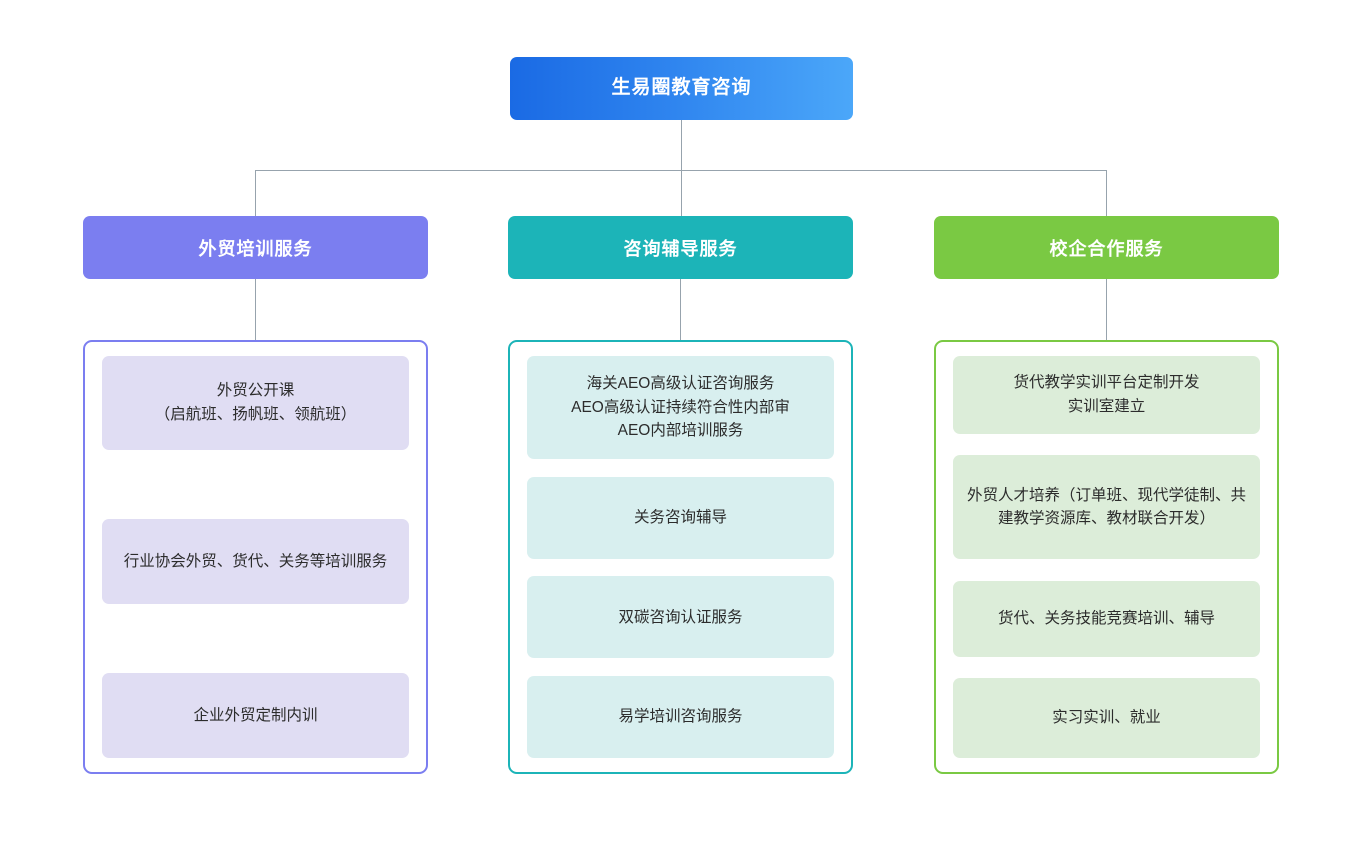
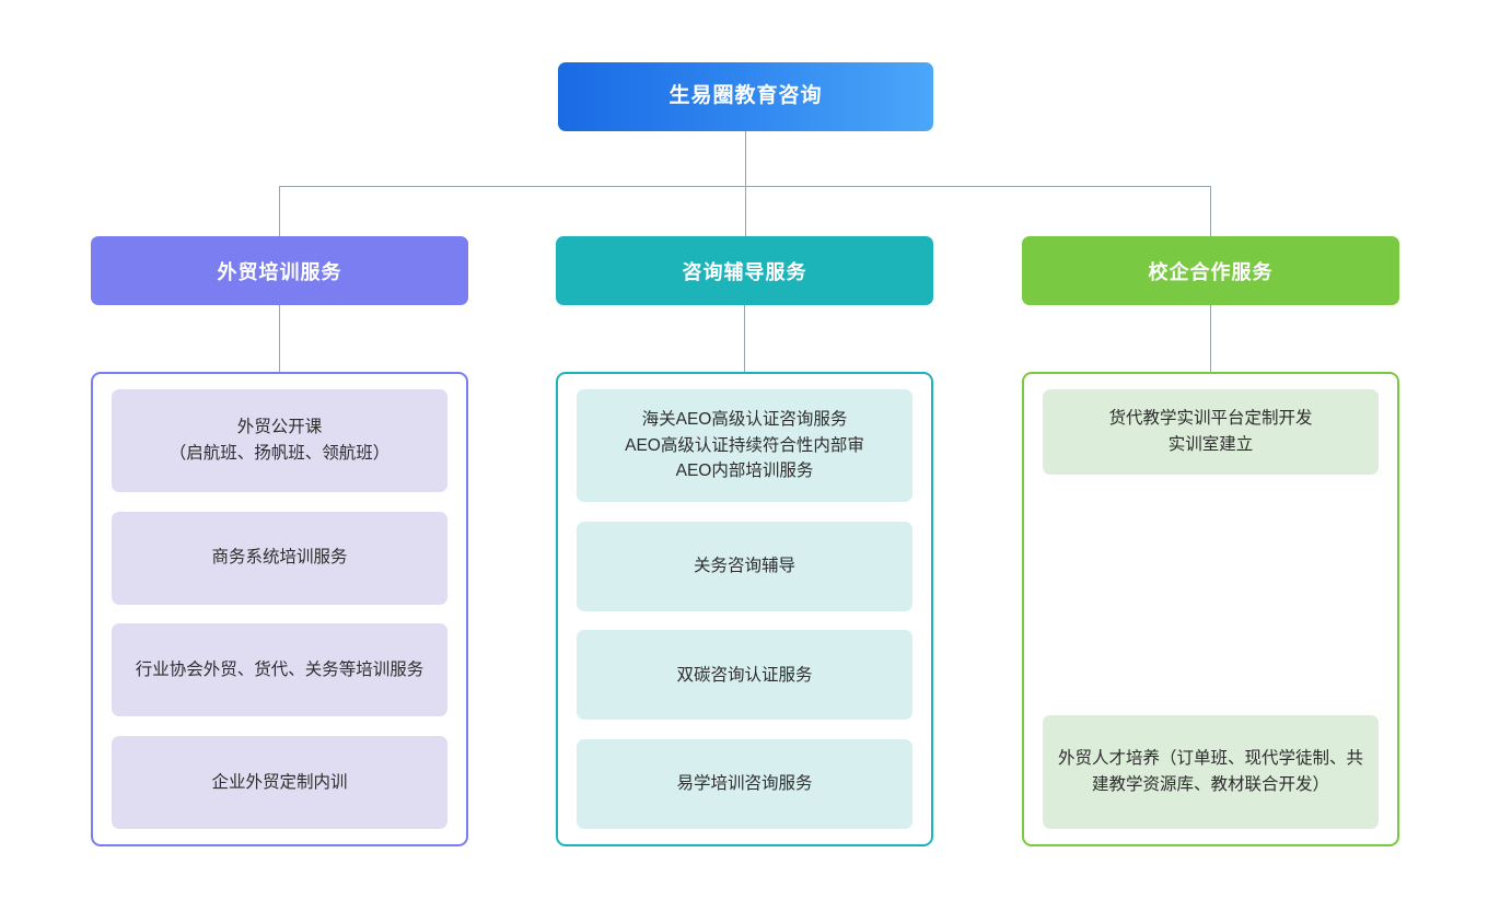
  生易圈教育咨询
  外贸培训服务
  外贸公开课
  （启航班、扬帆班、领航班）
+ 商务系统培训服务
  行业协会外贸、货代、关务等培训服务
  企业外贸定制内训
  咨询辅导服务
  海关AEO高级认证咨询服务
  AEO高级认证持续符合性内部审
  AEO内部培训服务
  关务咨询辅导
  双碳咨询认证服务
  易学培训咨询服务
  校企合作服务
  货代教学实训平台定制开发
  实训室建立
  外贸人才培养（订单班、现代学徒制、共建教学资源库、教材联合开发）
- 货代、关务技能竞赛培训、辅导
- 实习实训、就业
